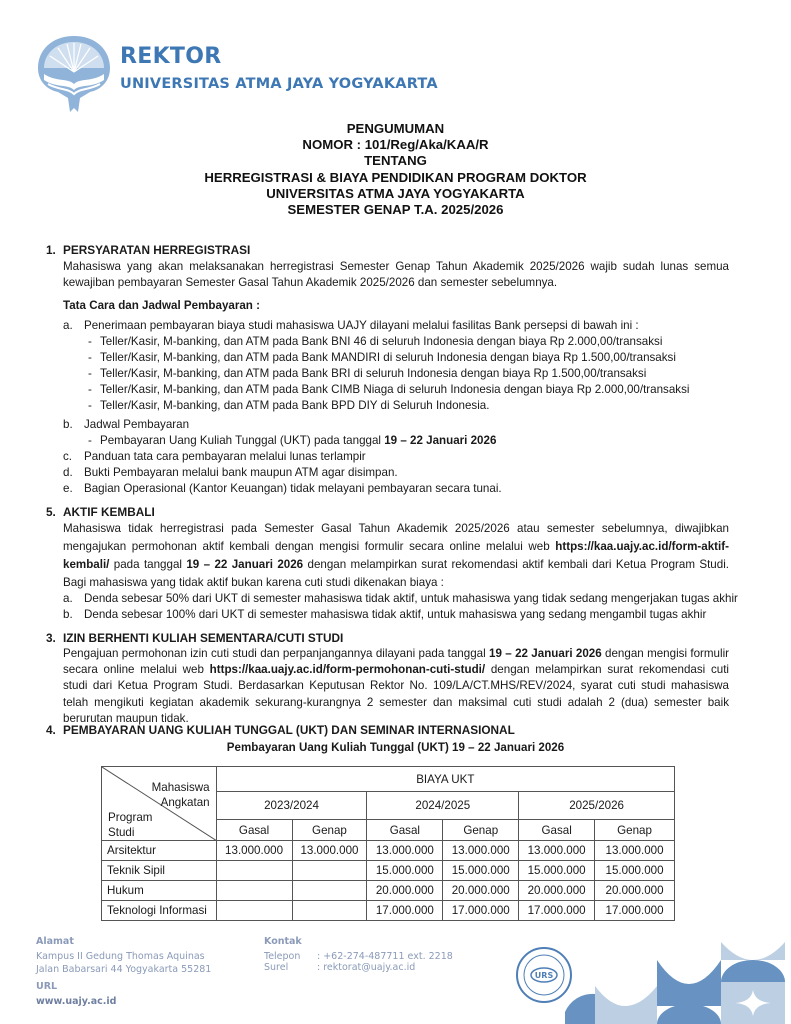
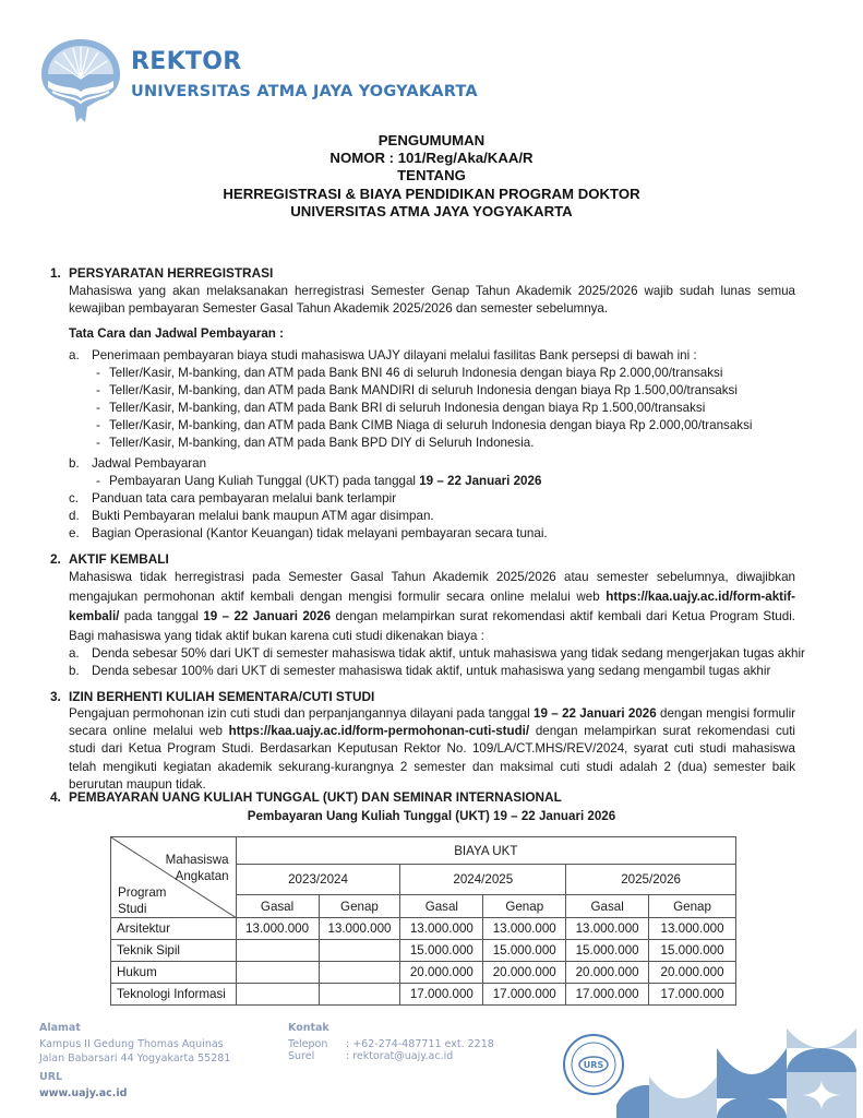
  REKTOR
  UNIVERSITAS ATMA JAYA YOGYAKARTA
  PENGUMUMAN
  NOMOR : 101/Reg/Aka/KAA/R
  TENTANG
  HERREGISTRASI & BIAYA PENDIDIKAN PROGRAM DOKTOR
  UNIVERSITAS ATMA JAYA YOGYAKARTA
- SEMESTER GENAP T.A. 2025/2026
  1. PERSYARATAN HERREGISTRASI
  Mahasiswa yang akan melaksanakan herregistrasi Semester Genap Tahun Akademik 2025/2026 wajib sudah lunas semua kewajiban pembayaran Semester Gasal Tahun Akademik 2025/2026 dan semester sebelumnya.
  Tata Cara dan Jadwal Pembayaran :
  a. Penerimaan pembayaran biaya studi mahasiswa UAJY dilayani melalui fasilitas Bank persepsi di bawah ini :
  - Teller/Kasir, M-banking, dan ATM pada Bank BNI 46 di seluruh Indonesia dengan biaya Rp 2.000,00/transaksi
  - Teller/Kasir, M-banking, dan ATM pada Bank MANDIRI di seluruh Indonesia dengan biaya Rp 1.500,00/transaksi
  - Teller/Kasir, M-banking, dan ATM pada Bank BRI di seluruh Indonesia dengan biaya Rp 1.500,00/transaksi
  - Teller/Kasir, M-banking, dan ATM pada Bank CIMB Niaga di seluruh Indonesia dengan biaya Rp 2.000,00/transaksi
  - Teller/Kasir, M-banking, dan ATM pada Bank BPD DIY di Seluruh Indonesia.
  b. Jadwal Pembayaran
  - Pembayaran Uang Kuliah Tunggal (UKT) pada tanggal 19 – 22 Januari 2026
- c. Panduan tata cara pembayaran melalui lunas terlampir
+ c. Panduan tata cara pembayaran melalui bank terlampir
  d. Bukti Pembayaran melalui bank maupun ATM agar disimpan.
  e. Bagian Operasional (Kantor Keuangan) tidak melayani pembayaran secara tunai.
- 5. AKTIF KEMBALI
+ 2. AKTIF KEMBALI
  Mahasiswa tidak herregistrasi pada Semester Gasal Tahun Akademik 2025/2026 atau semester sebelumnya, diwajibkan mengajukan permohonan aktif kembali dengan mengisi formulir secara online melalui web https://kaa.uajy.ac.id/form-aktif-kembali/ pada tanggal 19 – 22 Januari 2026 dengan melampirkan surat rekomendasi aktif kembali dari Ketua Program Studi. Bagi mahasiswa yang tidak aktif bukan karena cuti studi dikenakan biaya :
  a. Denda sebesar 50% dari UKT di semester mahasiswa tidak aktif, untuk mahasiswa yang tidak sedang mengerjakan tugas akhir
  b. Denda sebesar 100% dari UKT di semester mahasiswa tidak aktif, untuk mahasiswa yang sedang mengambil tugas akhir
  3. IZIN BERHENTI KULIAH SEMENTARA/CUTI STUDI
  Pengajuan permohonan izin cuti studi dan perpanjangannya dilayani pada tanggal 19 – 22 Januari 2026 dengan mengisi formulir secara online melalui web https://kaa.uajy.ac.id/form-permohonan-cuti-studi/ dengan melampirkan surat rekomendasi cuti studi dari Ketua Program Studi. Berdasarkan Keputusan Rektor No. 109/LA/CT.MHS/REV/2024, syarat cuti studi mahasiswa telah mengikuti kegiatan akademik sekurang-kurangnya 2 semester dan maksimal cuti studi adalah 2 (dua) semester baik berurutan maupun tidak.
  4. PEMBAYARAN UANG KULIAH TUNGGAL (UKT) DAN SEMINAR INTERNASIONAL
  Pembayaran Uang Kuliah Tunggal (UKT) 19 – 22 Januari 2026
  Mahasiswa Angkatan Program Studi	BIAYA UKT
  2023/2024	2024/2025	2025/2026
  Gasal	Genap	Gasal	Genap	Gasal	Genap
  Arsitektur	13.000.000	13.000.000	13.000.000	13.000.000	13.000.000	13.000.000
  Teknik Sipil			15.000.000	15.000.000	15.000.000	15.000.000
  Hukum			20.000.000	20.000.000	20.000.000	20.000.000
  Teknologi Informasi			17.000.000	17.000.000	17.000.000	17.000.000
  Alamat
  Kampus II Gedung Thomas Aquinas
  Jalan Babarsari 44 Yogyakarta 55281
  URL
  www.uajy.ac.id
  Kontak
  Telepon
  : +62-274-487711 ext. 2218
  Surel
  : rektorat@uajy.ac.id
  URS
